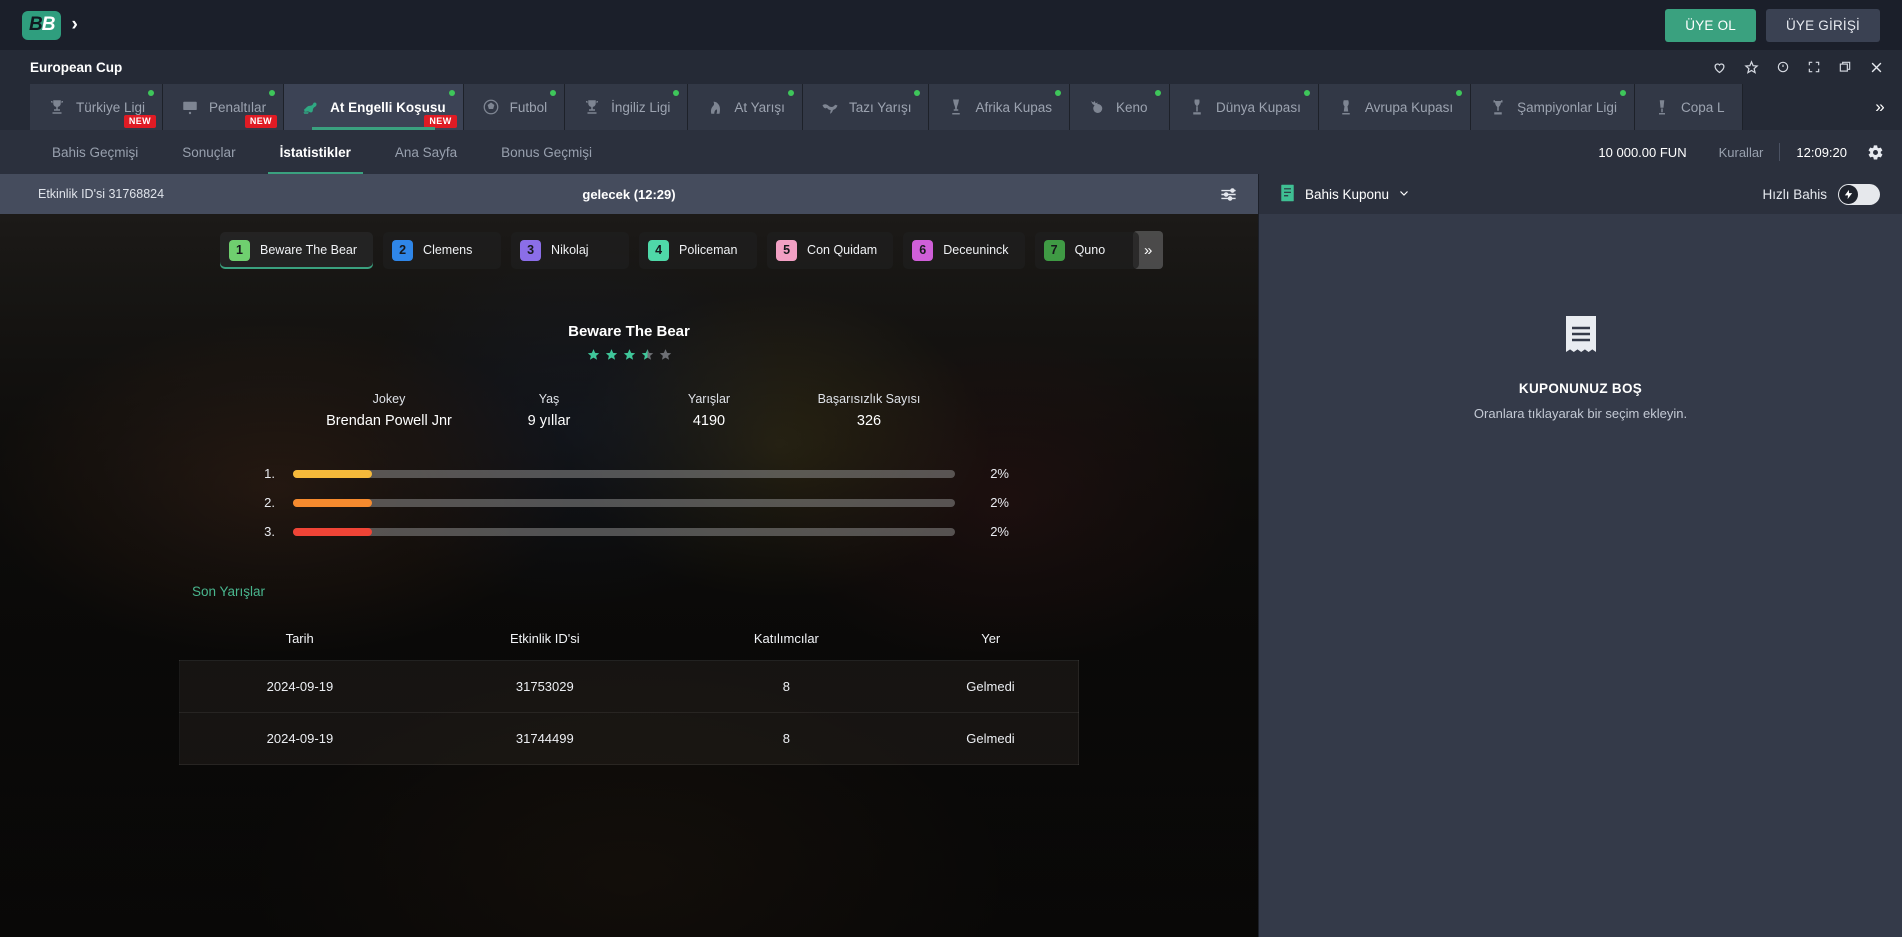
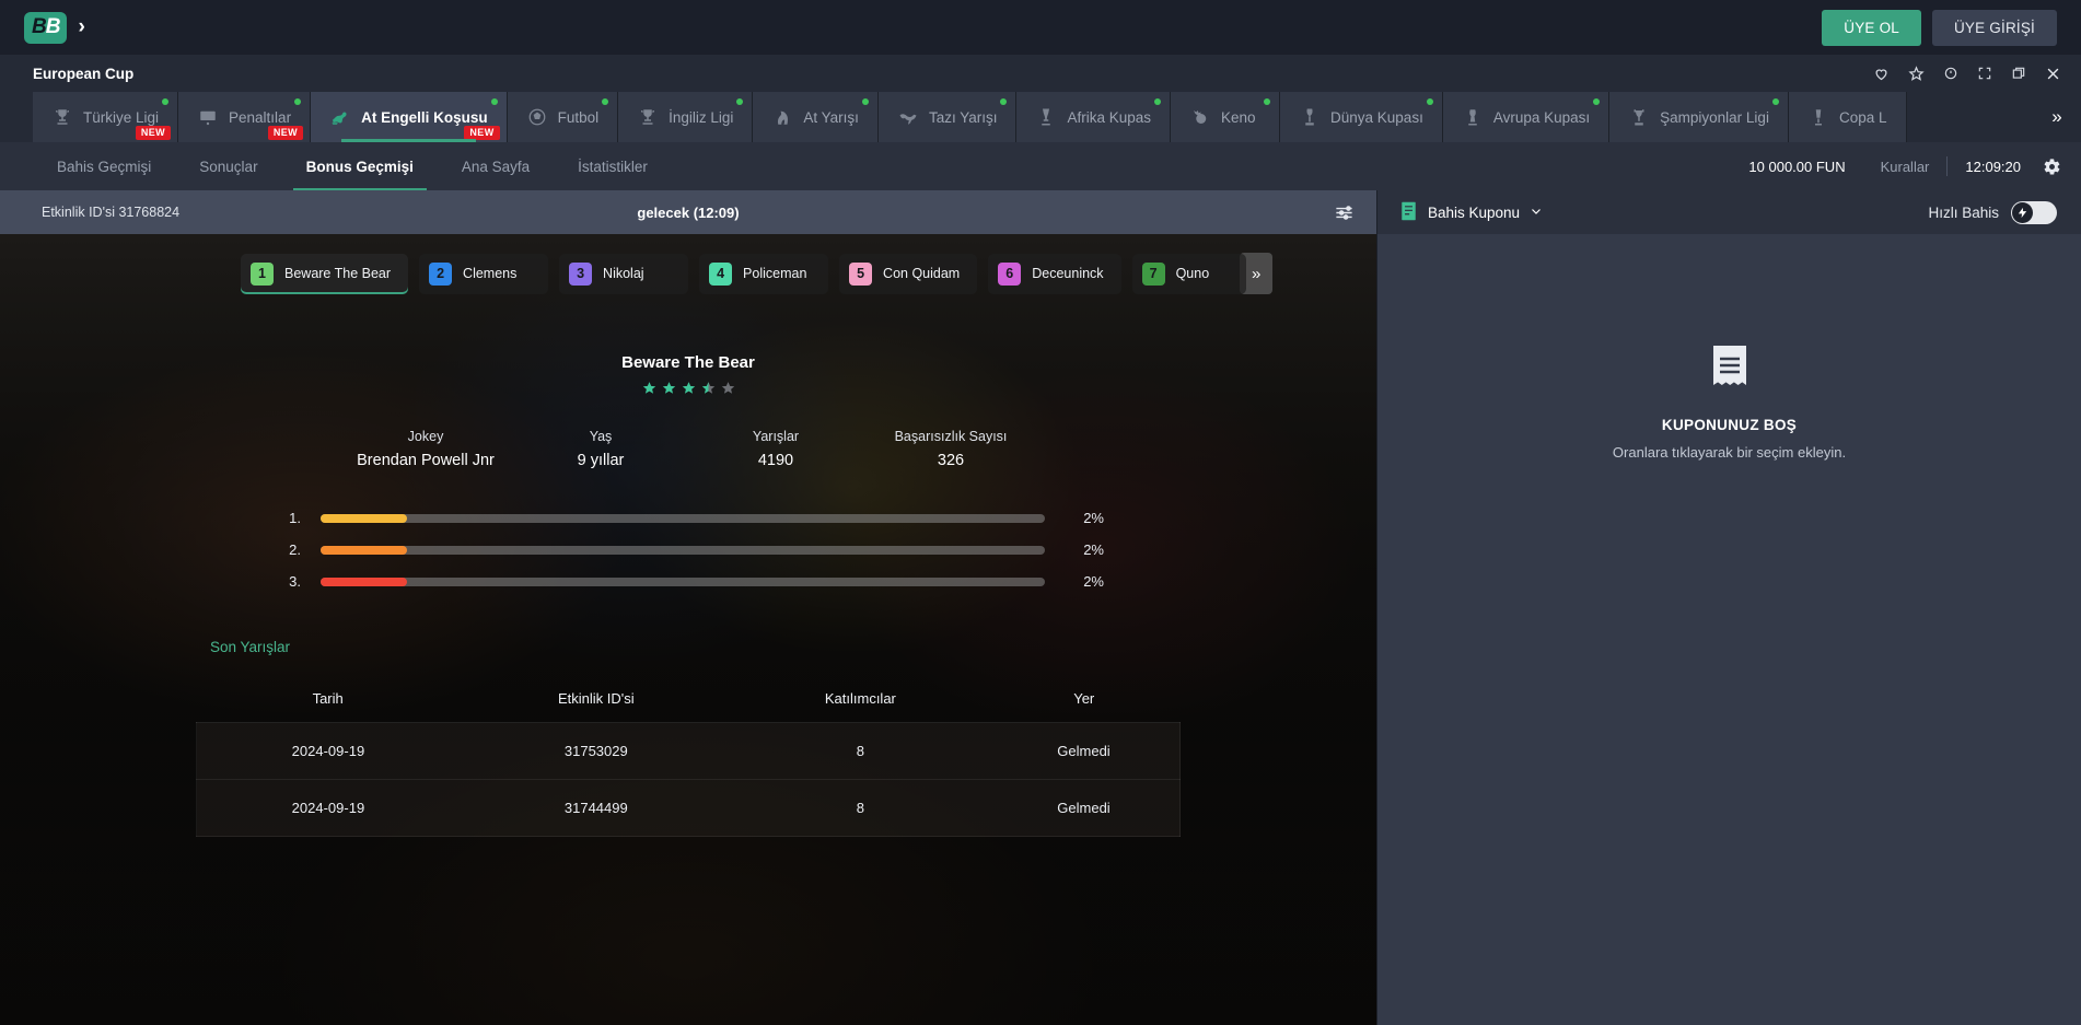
  B
  B
  ›
  ÜYE OL
  ÜYE GİRİŞİ
  European Cup
  Türkiye Ligi
  NEW
  Penaltılar
  NEW
  At Engelli Koşusu
  NEW
  Futbol
  İngiliz Ligi
  At Yarışı
  Tazı Yarışı
  Afrika Kupas
  Keno
  Dünya Kupası
  Avrupa Kupası
  Şampiyonlar Ligi
  Copa L
  »
  Bahis Geçmişi
  Sonuçlar
- İstatistikler
+ Bonus Geçmişi
  Ana Sayfa
- Bonus Geçmişi
+ İstatistikler
  10 000.00 FUN
  Kurallar
  12:09:20
  Etkinlik ID'si 31768824
- gelecek (12:29)
+ gelecek (12:09)
  1
  Beware The Bear
  2
  Clemens
  3
  Nikolaj
  4
  Policeman
  5
  Con Quidam
  6
  Deceuninck
  7
  Quno
  »
  Beware The Bear
  Jokey
  Brendan Powell Jnr
  Yaş
  9 yıllar
  Yarışlar
  4190
  Başarısızlık Sayısı
  326
  1.
  2%
  2.
  2%
  3.
  2%
  Son Yarışlar
  Tarih	Etkinlik ID'si	Katılımcılar	Yer
  2024-09-19	31753029	8	Gelmedi
  2024-09-19	31744499	8	Gelmedi
  Bahis Kuponu
  Hızlı Bahis
  KUPONUNUZ BOŞ
  Oranlara tıklayarak bir seçim ekleyin.
